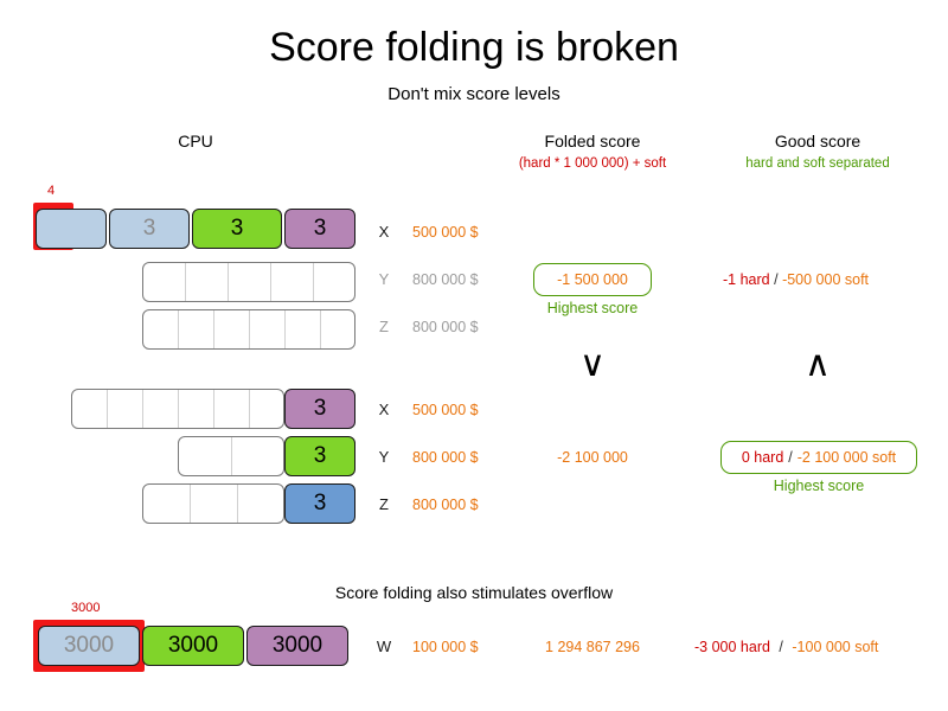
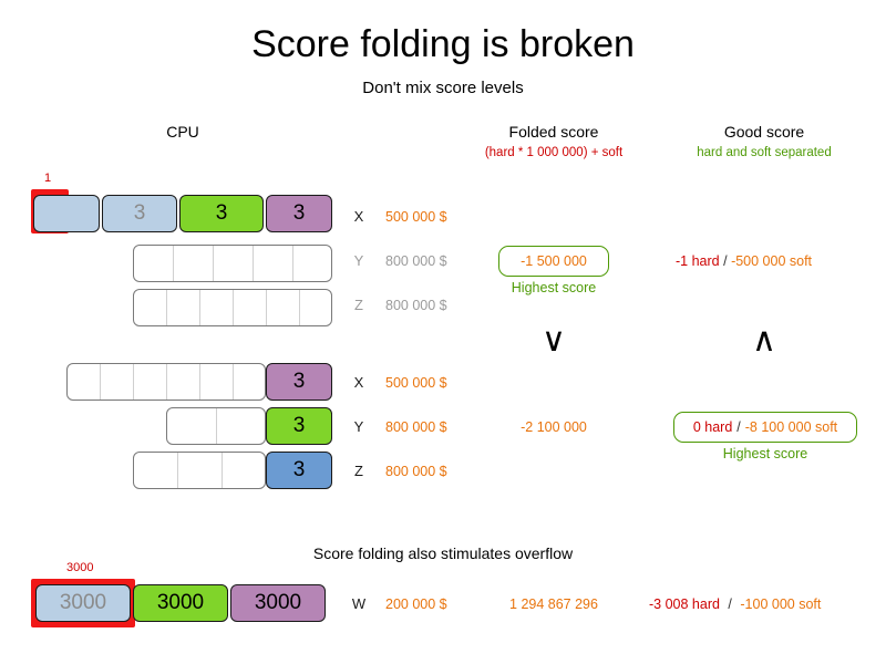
  Score folding is broken
  Don't mix score levels
  CPU
  Folded score
  (hard * 1 000 000) + soft
  Good score
  hard and soft separated
- 4
+ 1
  3
  3
  3
  X
  500 000 $
  Y
  800 000 $
  Z
  800 000 $
  -1 500 000
  Highest score
  -1 hard / -500 000 soft
  ∨
  ∧
  3
  X
  500 000 $
  3
  Y
  800 000 $
  3
  Z
  800 000 $
  -2 100 000
  0 hard
  /
- -2 100 000 soft
+ -8 100 000 soft
  Highest score
  Score folding also stimulates overflow
  3000
  3000
  3000
  3000
  W
- 100 000 $
+ 200 000 $
  1 294 867 296
- -3 000 hard / -100 000 soft
+ -3 008 hard / -100 000 soft
